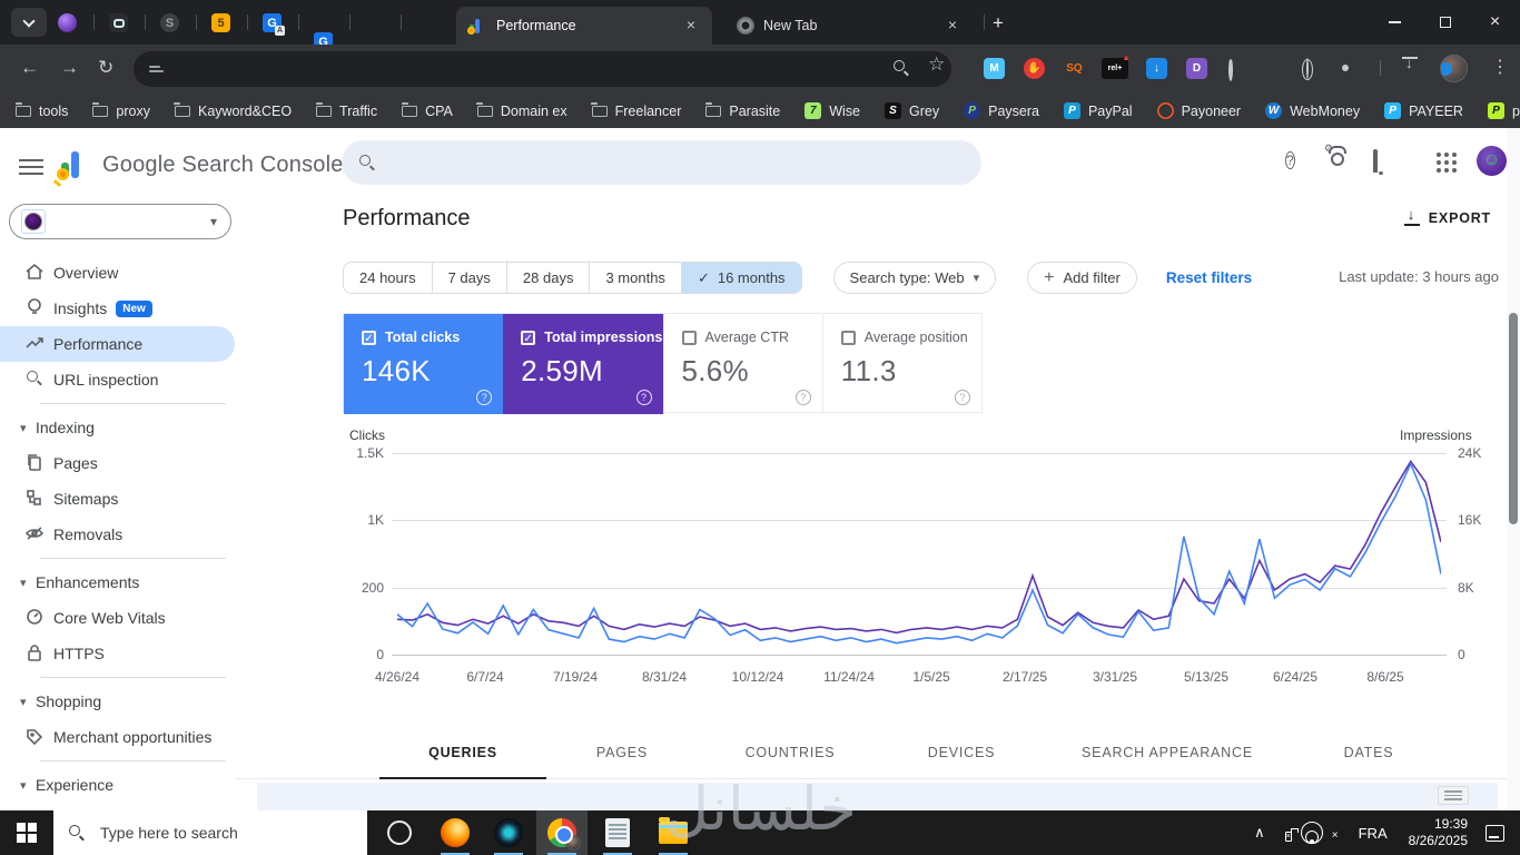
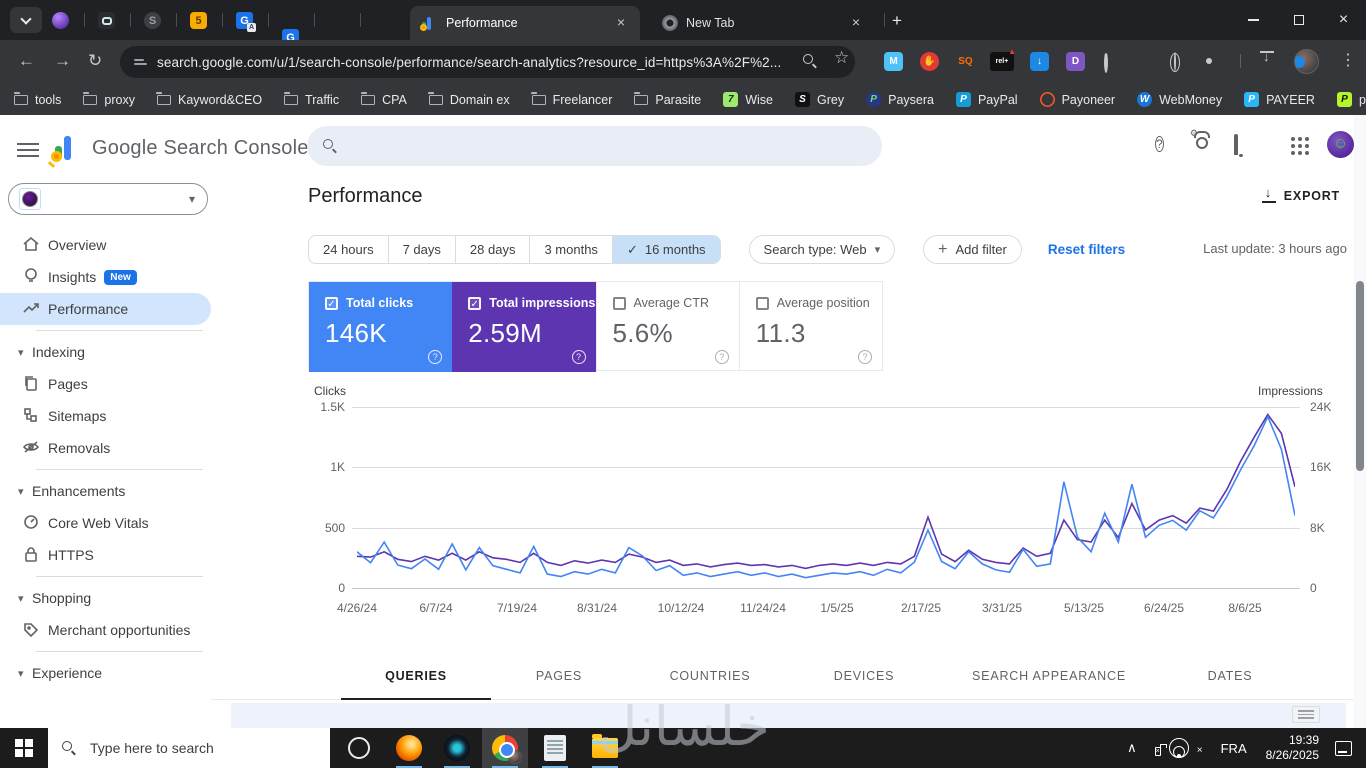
  S
  5
  G
  G
  Performance
  ×
  New Tab
  ×
  +
  ×
  ←
  →
  ↻
+ search.google.com/u/1/search-console/performance/search-analytics?resource_id=https%3A%2F%2...
  ☆
  M
  ✋
  SQ
  ▲
  ↓
  D
  ⋮
  tools
  proxy
  Kayword&CEO
  Traffic
  CPA
  Domain ex
  Freelancer
  Parasite
  7
  Wise
  S
  Grey
  P
  Paysera
  P
  PayPal
  Payoneer
  W
  WebMoney
  P
  PAYEER
  P
  Google Search Console
  ?
  ⚙
  ☺
  ▾
  Overview
  Insights
  New
  Performance
- URL inspection
  ▾
  Indexing
  Pages
  Sitemaps
  Removals
  ▾
  Enhancements
  Core Web Vitals
  HTTPS
  ▾
  Shopping
  Merchant opportunities
  ▾
  Experience
  Performance
  EXPORT
  24 hours
  7 days
  28 days
  3 months
  ✓
  16 months
  Search type: Web
  ▾
  +
  Add filter
  Reset filters
  Last update: 3 hours ago
  ✓
  Total clicks
  146K
  ?
  ✓
  Total impressions
  2.59M
  ?
  Average CTR
  5.6%
  ?
  Average position
  11.3
  ?
  Clicks
  Impressions
  1.5K
  1K
- 200
+ 500
  0
  24K
  16K
  8K
  0
  4/26/24
  6/7/24
  7/19/24
  8/31/24
  10/12/24
  11/24/24
  1/5/25
  2/17/25
  3/31/25
  5/13/25
  6/24/25
  8/6/25
  QUERIES
  PAGES
  COUNTRIES
  DEVICES
  SEARCH APPEARANCE
  DATES
  Type here to search
  ∧
  ×
  FRA
  19:39
  8/26/2025
  خلسانل
